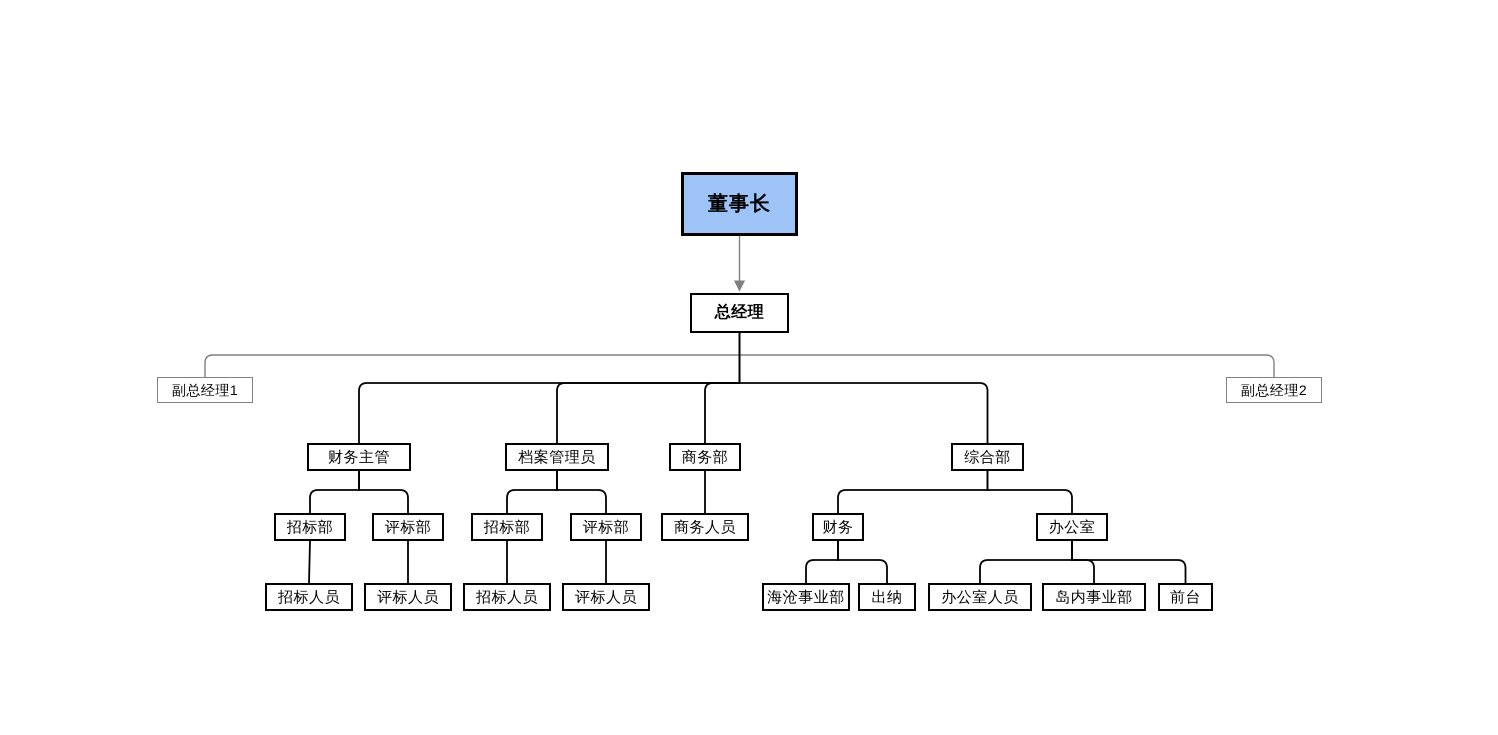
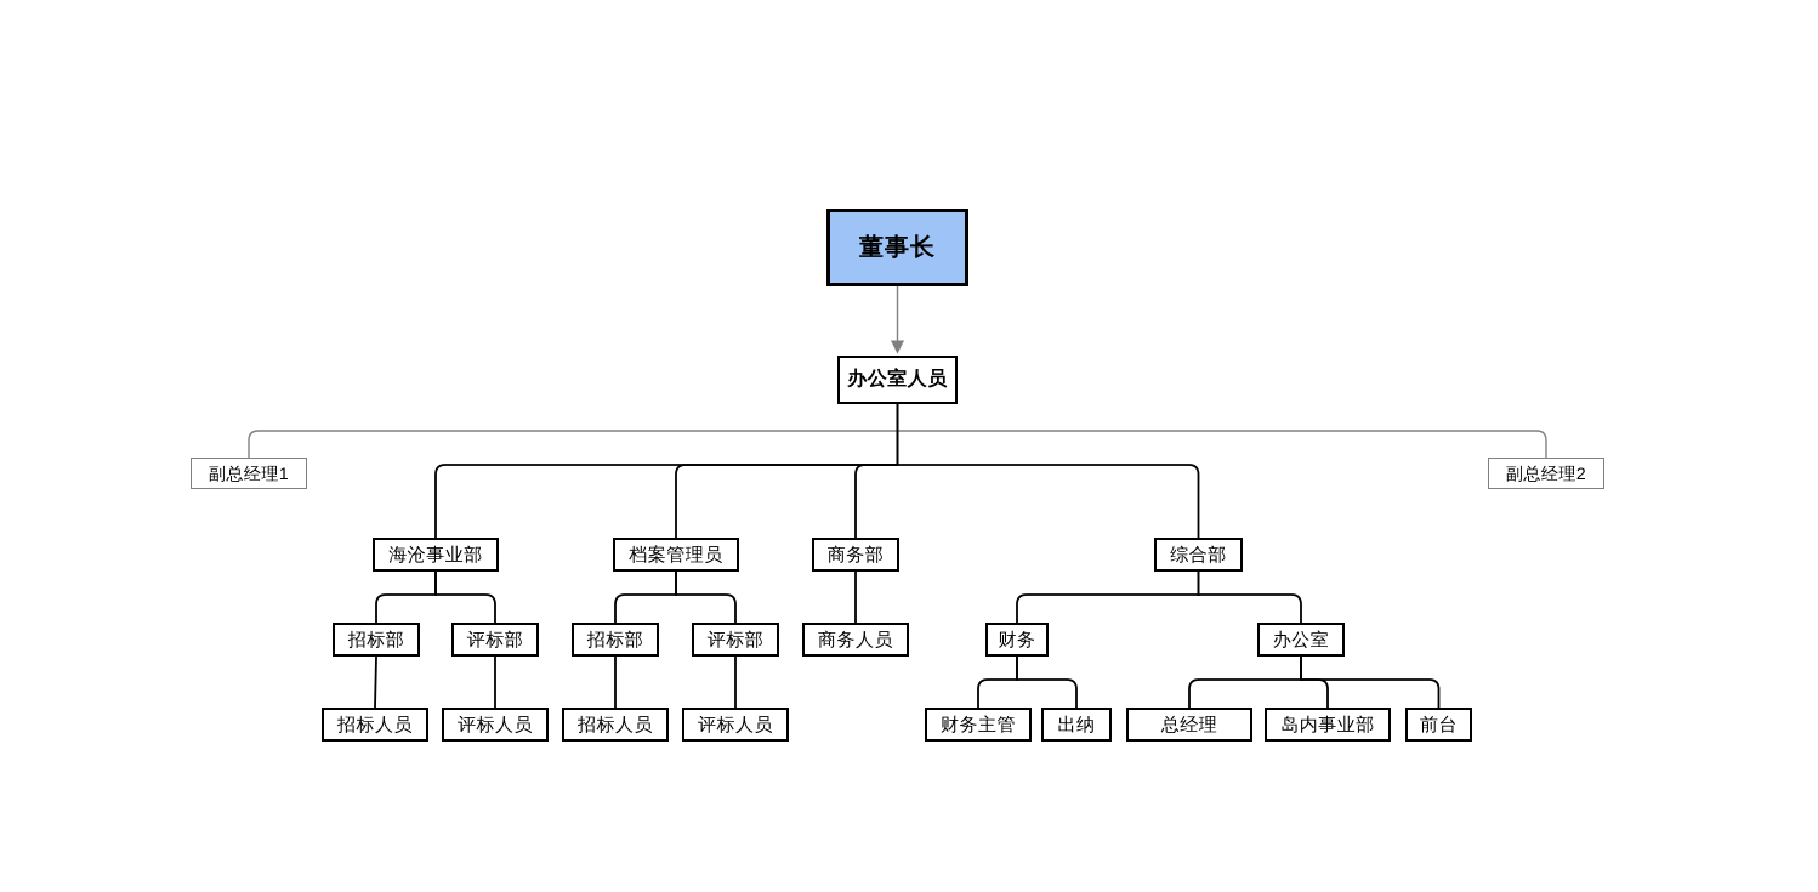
  董事长
- 总经理
+ 办公室人员
  副总经理1
  副总经理2
- 财务主管
+ 海沧事业部
  档案管理员
  商务部
  综合部
  招标部
  评标部
  招标部
  评标部
  商务人员
  财务
  办公室
  招标人员
  评标人员
  招标人员
  评标人员
- 海沧事业部
+ 财务主管
  出纳
- 办公室人员
+ 总经理
  岛内事业部
  前台
